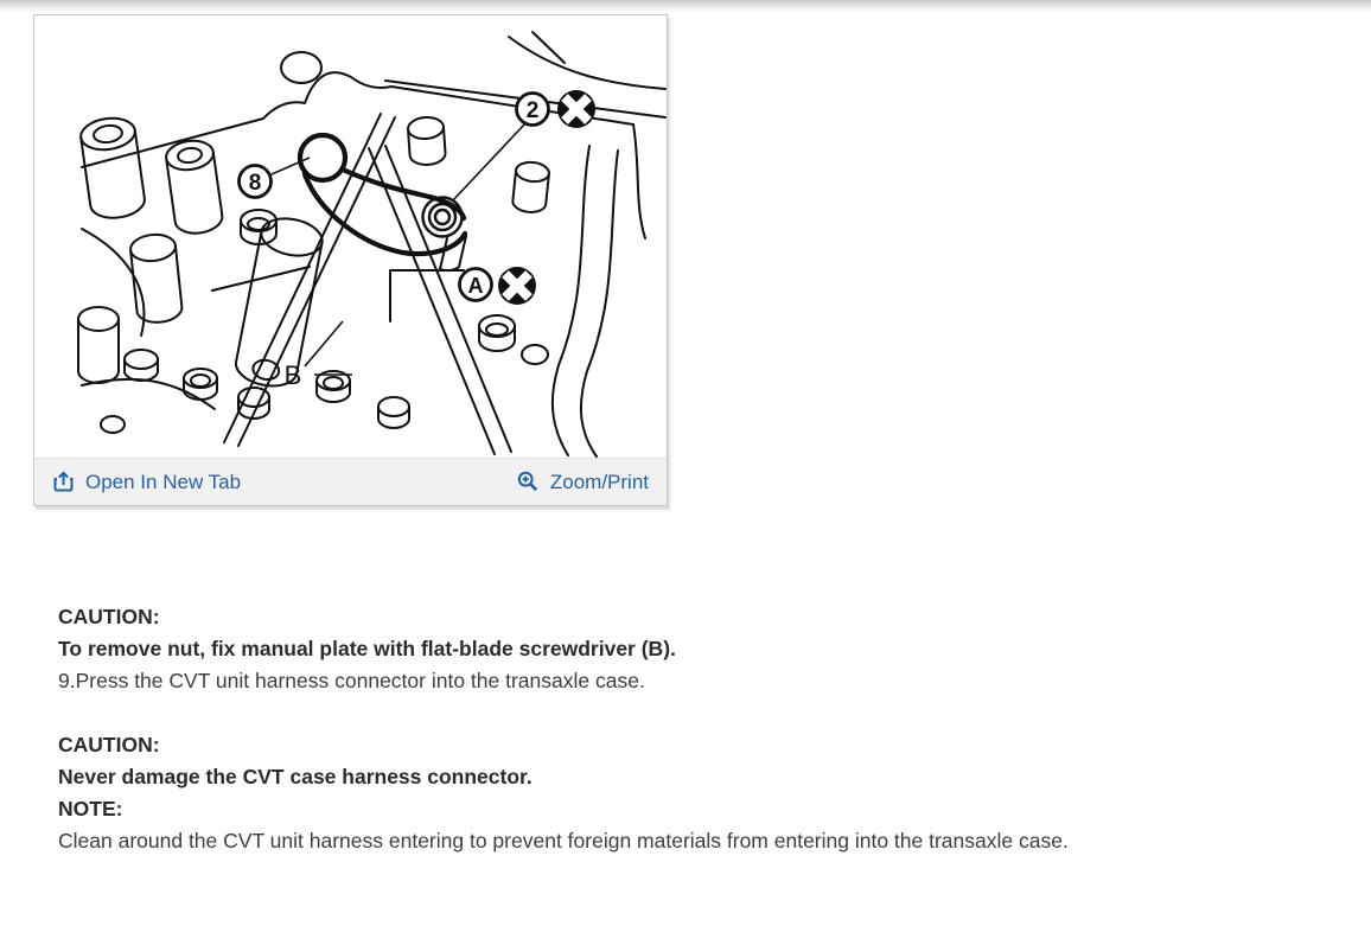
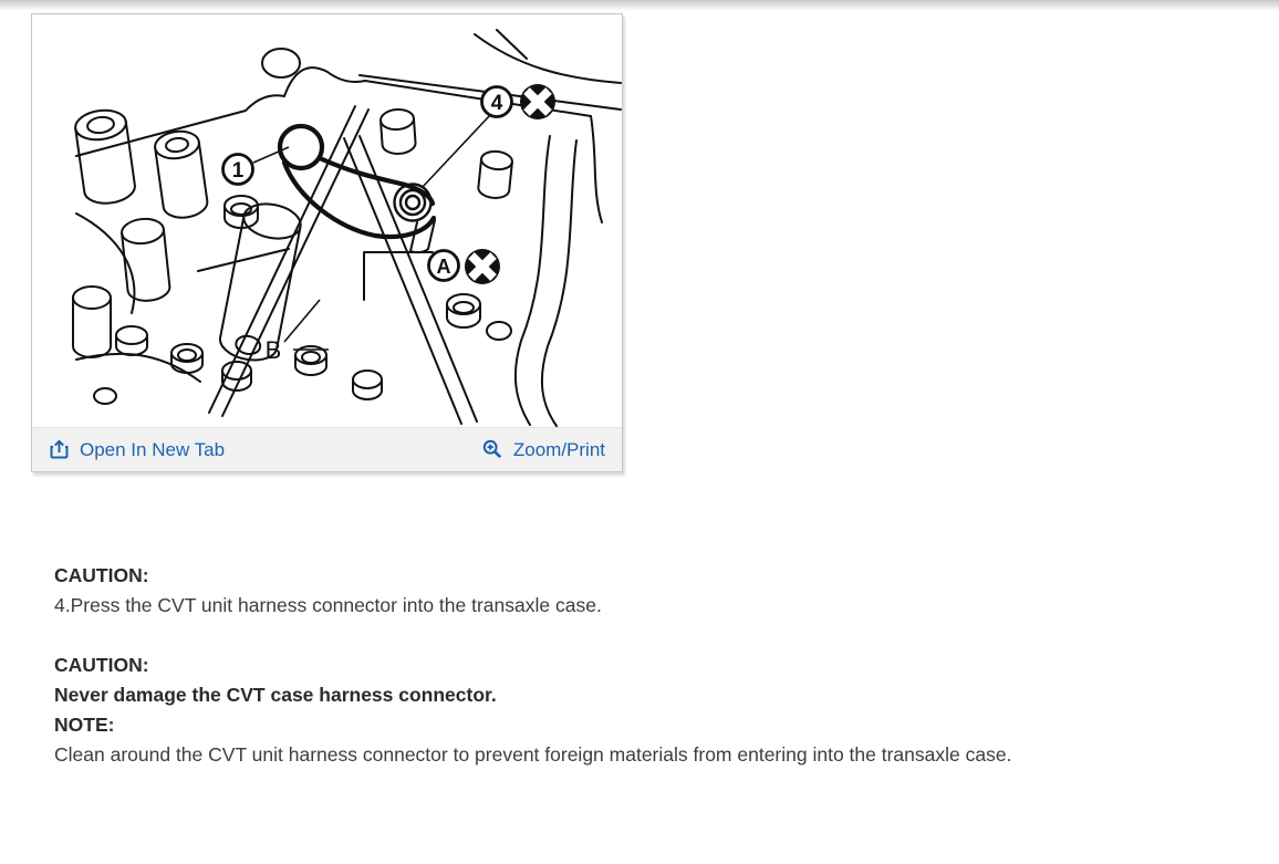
- 8
+ 1
- 2
+ 4
  A
  B
  Open In New Tab
  Zoom/Print
  CAUTION:
- To remove nut, fix manual plate with flat-blade screwdriver (B).
- 9.Press the CVT unit harness connector into the transaxle case.
+ 4.Press the CVT unit harness connector into the transaxle case.
  CAUTION:
  Never damage the CVT case harness connector.
  NOTE:
- Clean around the CVT unit harness entering to prevent foreign materials from entering into the transaxle case.
+ Clean around the CVT unit harness connector to prevent foreign materials from entering into the transaxle case.
